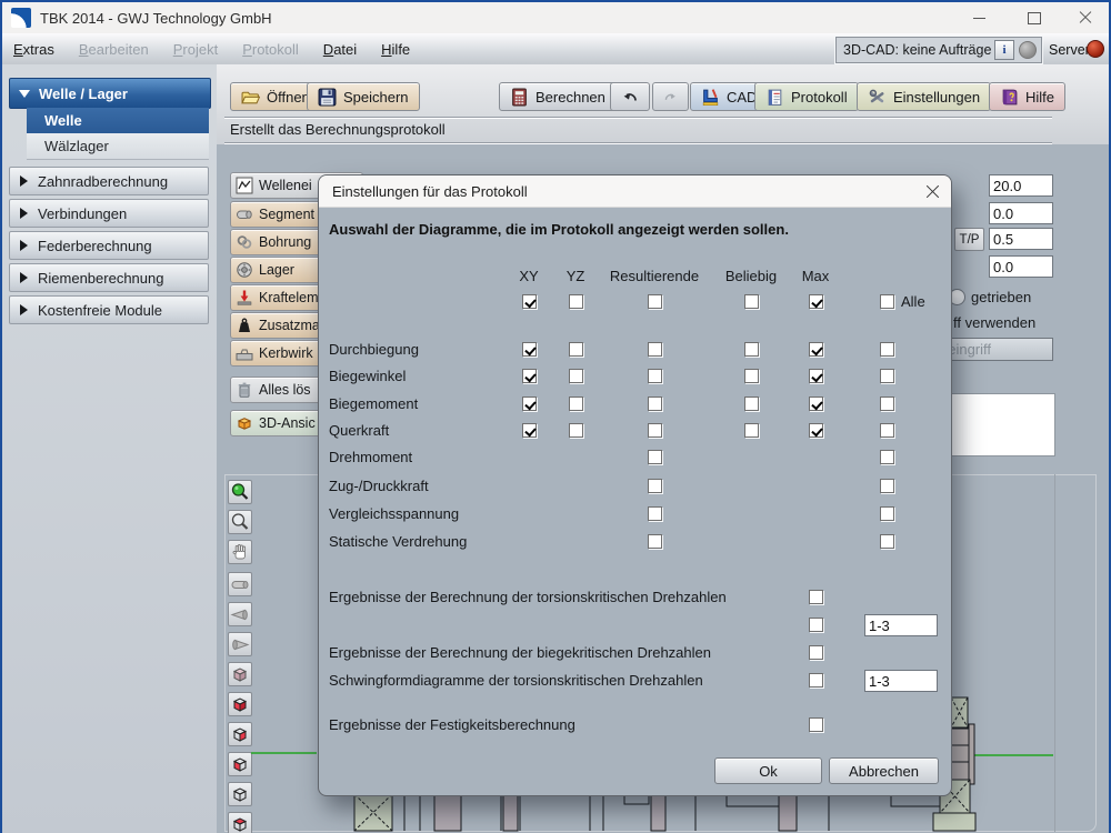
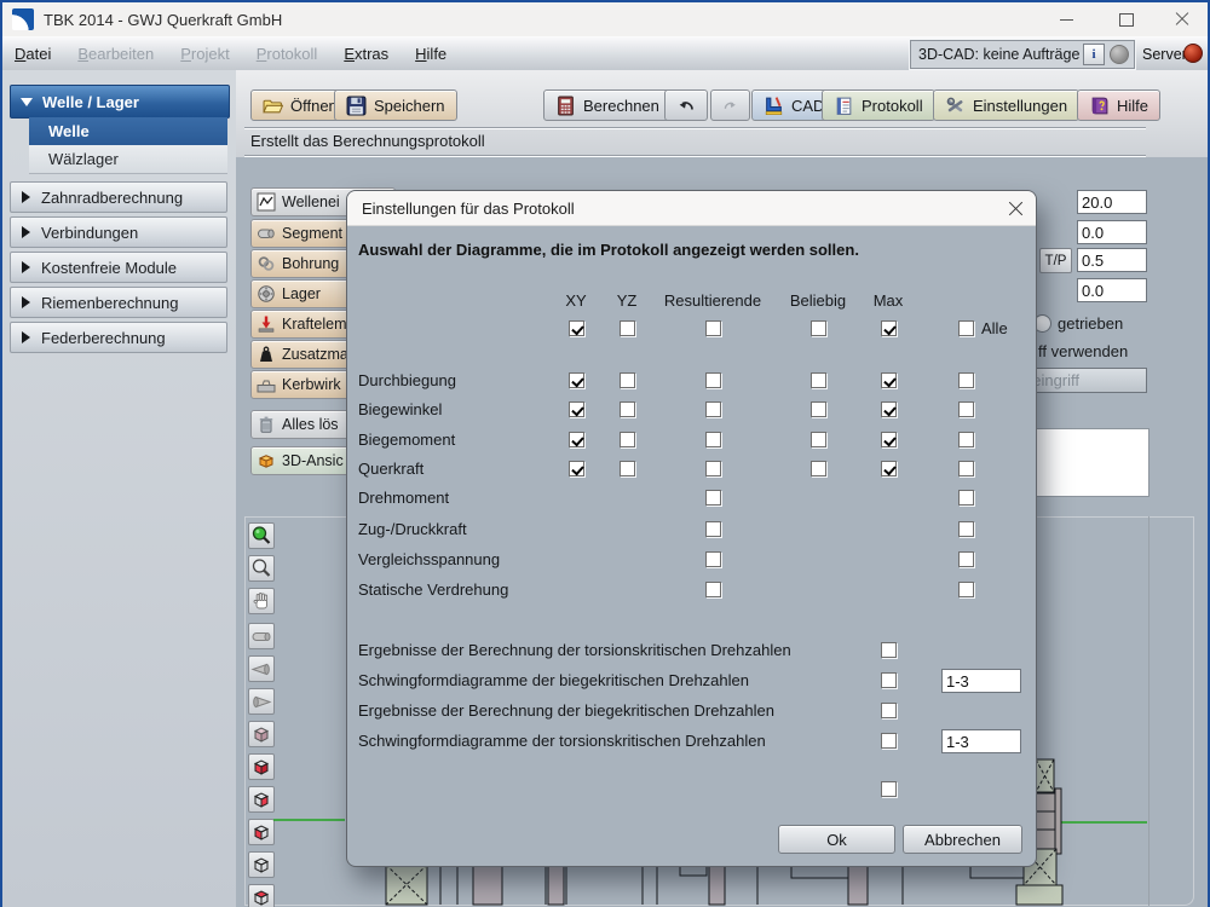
- TBK 2014 - GWJ Technology GmbH
+ TBK 2014 - GWJ Querkraft GmbH
- Extras
+ Datei
  Bearbeiten
  Projekt
  Protokoll
- Datei
+ Extras
  Hilfe
  3D-CAD: keine Aufträge
  i
  Serve
  Welle / Lager
  Welle
  Wälzlager
  Zahnradberechnung
  Verbindungen
- Federberechnung
+ Kostenfreie Module
  Riemenberechnung
- Kostenfreie Module
+ Federberechnung
  Öffne
  Speichern
  Berechnen
  CAD
  Protokoll
  Einstellungen
  Hilfe
  Erstellt das Berechnungsprotokoll
  Wellenei
  Segment
  Bohrung
  Lager
  Kraftelem
  Zusatzma
  Kerbwirk
  Alles lös
  3D-Ansic
  20.0
  0.0
  T/P
  0.5
  0.0
  getrieben
  ff verwenden
  ingriff
  Einstellungen für das Protokoll
  Auswahl der Diagramme, die im Protokoll angezeigt werden sollen.
  XY
  YZ
  Resultierende
  Beliebig
  Max
  Alle
  Durchbiegung
  Biegewinkel
  Biegemoment
  Querkraft
  Drehmoment
  Zug-/Druckkraft
  Vergleichsspannung
  Statische Verdrehung
  Ergebnisse der Berechnung der torsionskritischen Drehzahlen
+ Schwingformdiagramme der biegekritischen Drehzahlen
  1-3
  Ergebnisse der Berechnung der biegekritischen Drehzahlen
  Schwingformdiagramme der torsionskritischen Drehzahlen
  1-3
- Ergebnisse der Festigkeitsberechnung
  Ok
  Abbrechen
